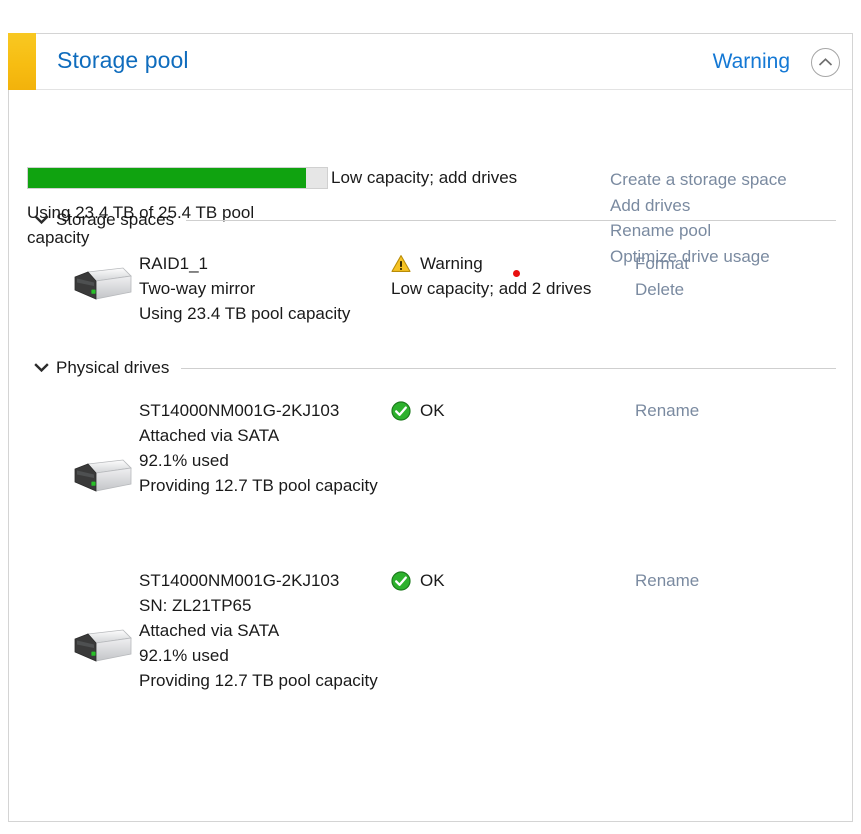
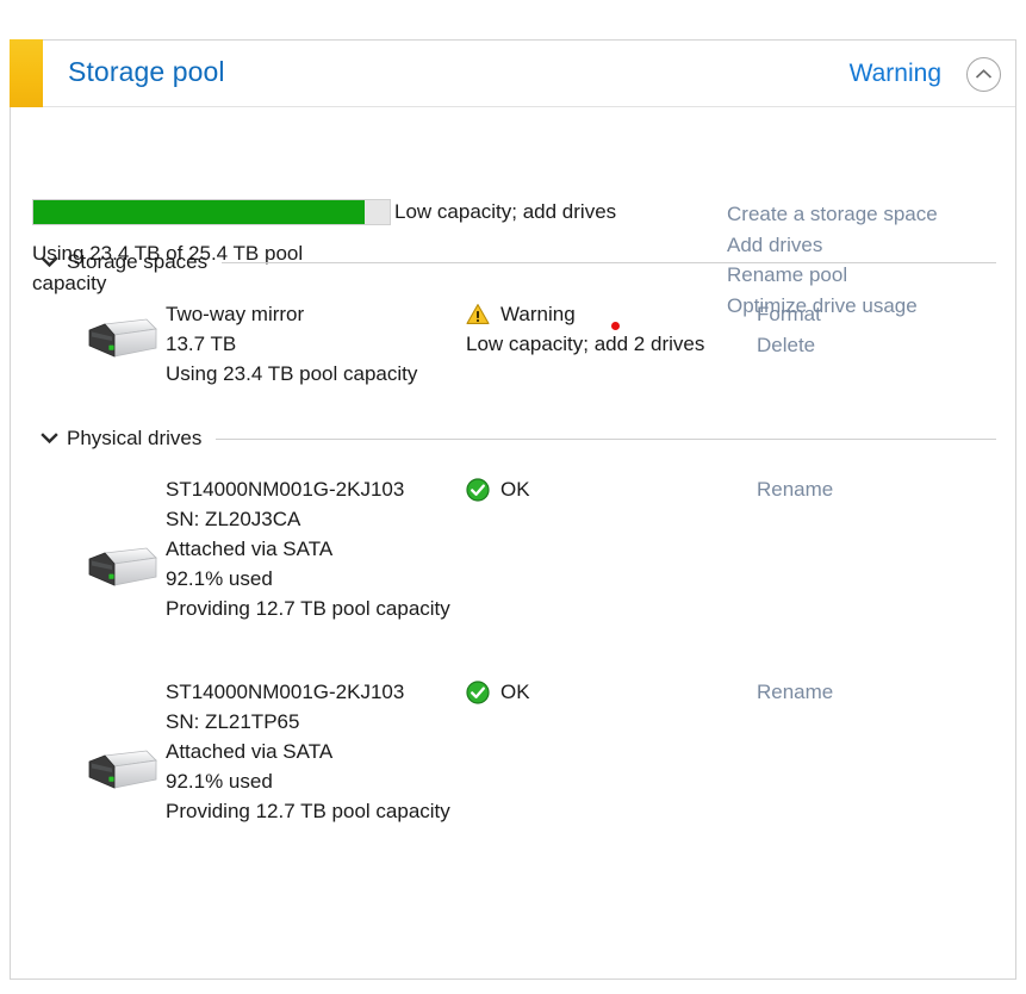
  Storage pool
  Warning
  Low capacity; add drives
  Using 23.4 TB of 25.4 TB pool capacity
  Create a storage space
  Add drives
  Rename pool
  Optimize drive usage
  Storage spaces
- RAID1_1
  Two-way mirror
+ 13.7 TB
  Using 23.4 TB pool capacity
  Warning
  Low capacity; add 2 drives
  Format
  Delete
  Physical drives
  ST14000NM001G-2KJ103
+ SN: ZL20J3CA
  Attached via SATA
  92.1% used
  Providing 12.7 TB pool capacity
  OK
  Rename
  ST14000NM001G-2KJ103
  SN: ZL21TP65
  Attached via SATA
  92.1% used
  Providing 12.7 TB pool capacity
  OK
  Rename
